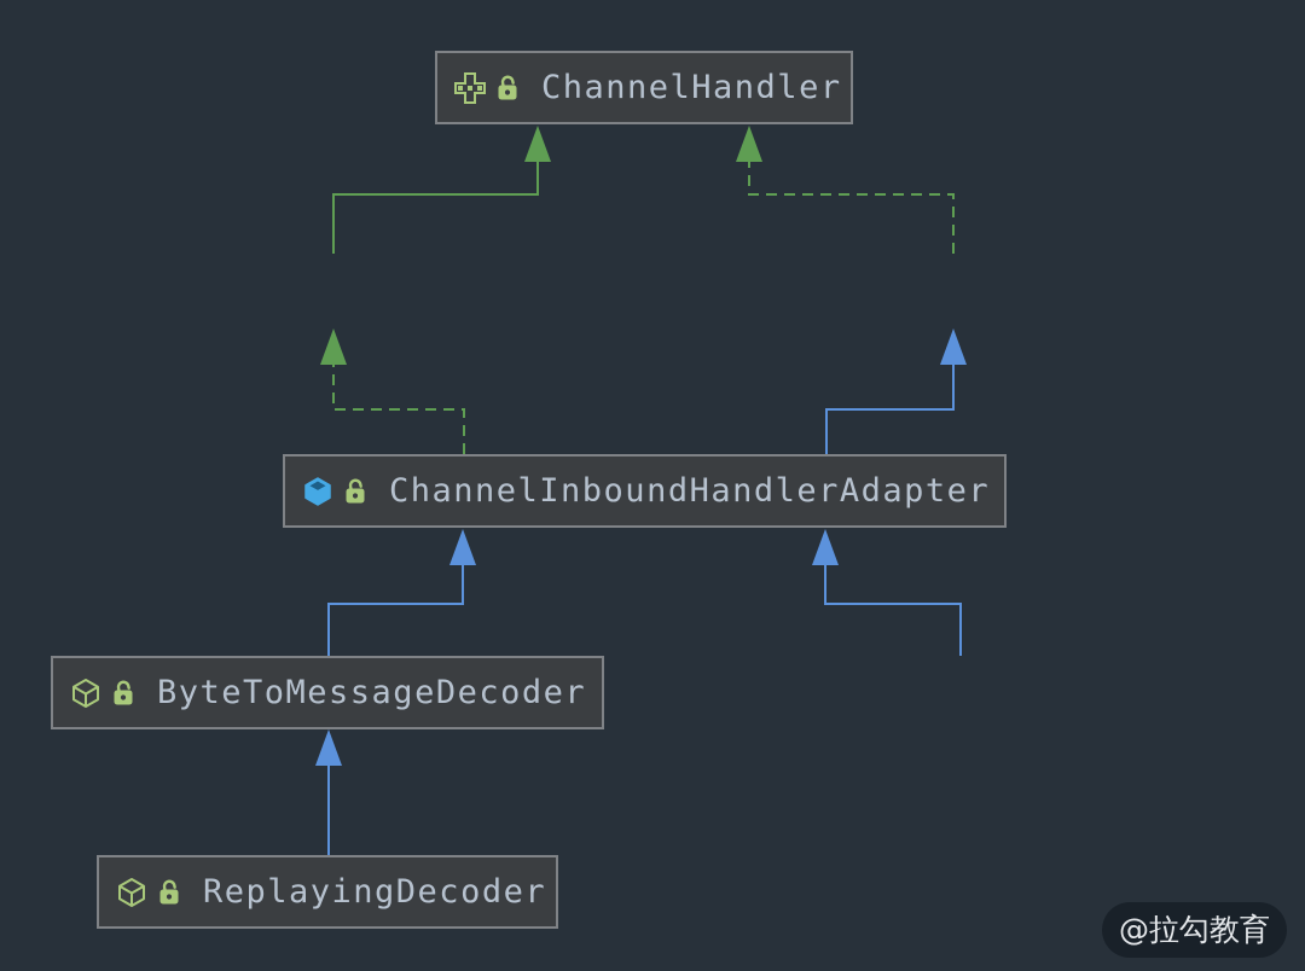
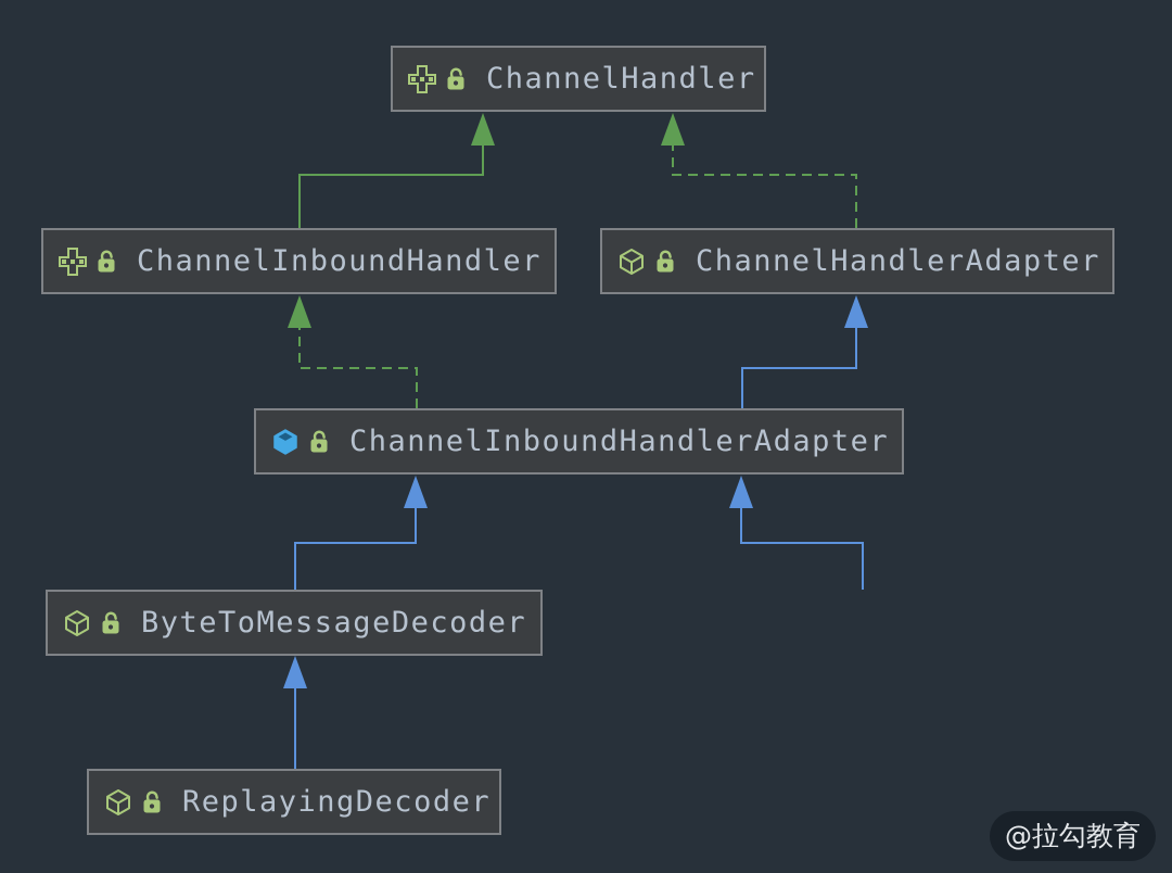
  ChannelHandler
+ ChannelInboundHandler
+ ChannelHandlerAdapter
  ChannelInboundHandlerAdapter
  ByteToMessageDecoder
  ReplayingDecoder
  @拉勾教育
